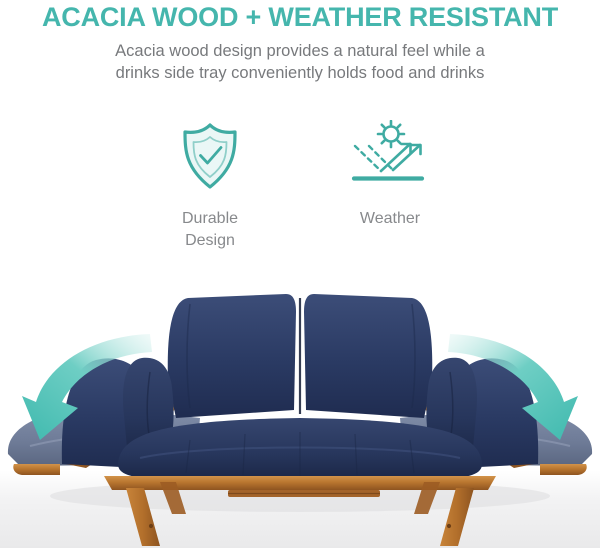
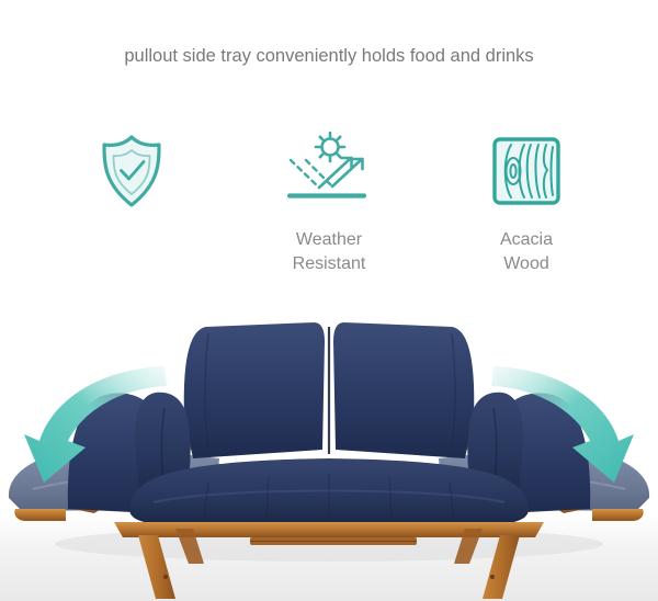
- ACACIA WOOD + WEATHER RESISTANT
- Acacia wood design provides a natural feel while a
- drinks side tray conveniently holds food and drinks
+ pullout side tray conveniently holds food and drinks
- Durable
- Design
  Weather
+ Resistant
+ Acacia
+ Wood
